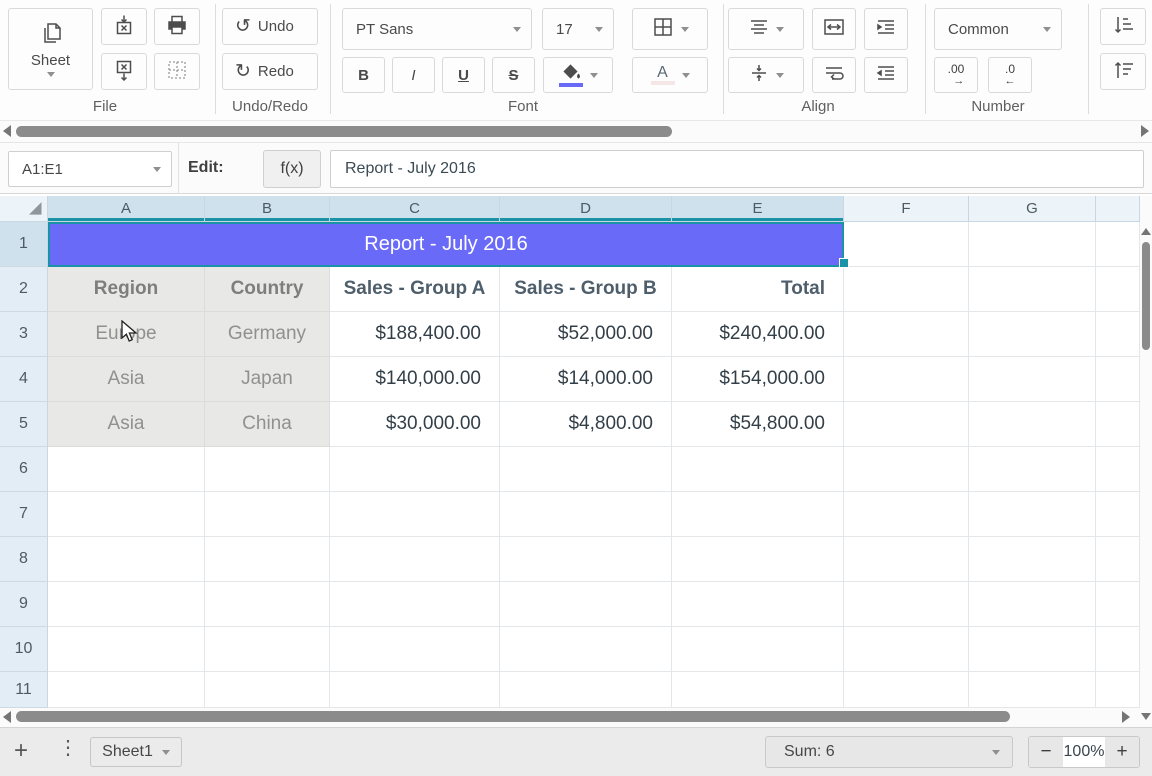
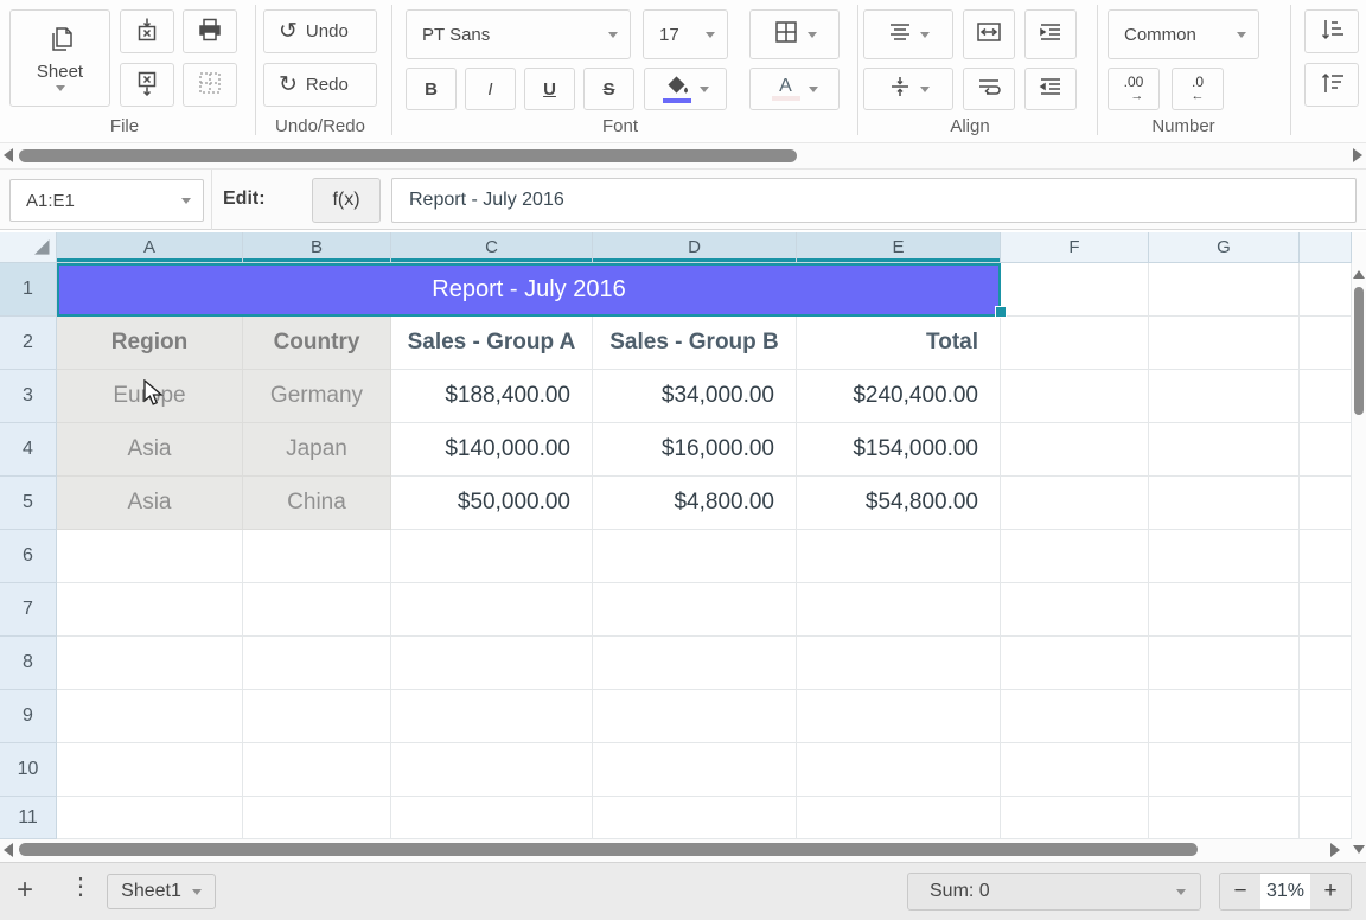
  Sheet
  File
  ↺
  Undo
  ↻
  Redo
  Undo/Redo
  PT Sans
  17
  B
  I
  U
  S
  A
  Font
  Align
  Common
  .00
  →
  .0
  ←
  Number
  A1:E1
  Edit:
  f(x)
  Report - July 2016
  A
  B
  C
  D
  E
  F
  G
  1
  Report - July 2016
  2
  Region
  Country
  Sales - Group A
  Sales - Group B
  Total
  3
  Germany
  $188,400.00
- $52,000.00
+ $34,000.00
  $240,400.00
  4
  Asia
  Japan
  $140,000.00
- $14,000.00
+ $16,000.00
  $154,000.00
  5
  Asia
  China
- $30,000.00
+ $50,000.00
  $4,800.00
  $54,800.00
  6
  7
  8
  9
  10
  11
  +
  ⋮
  Sheet1
- Sum: 6
+ Sum: 0
  −
- 100%
+ 31%
  +
